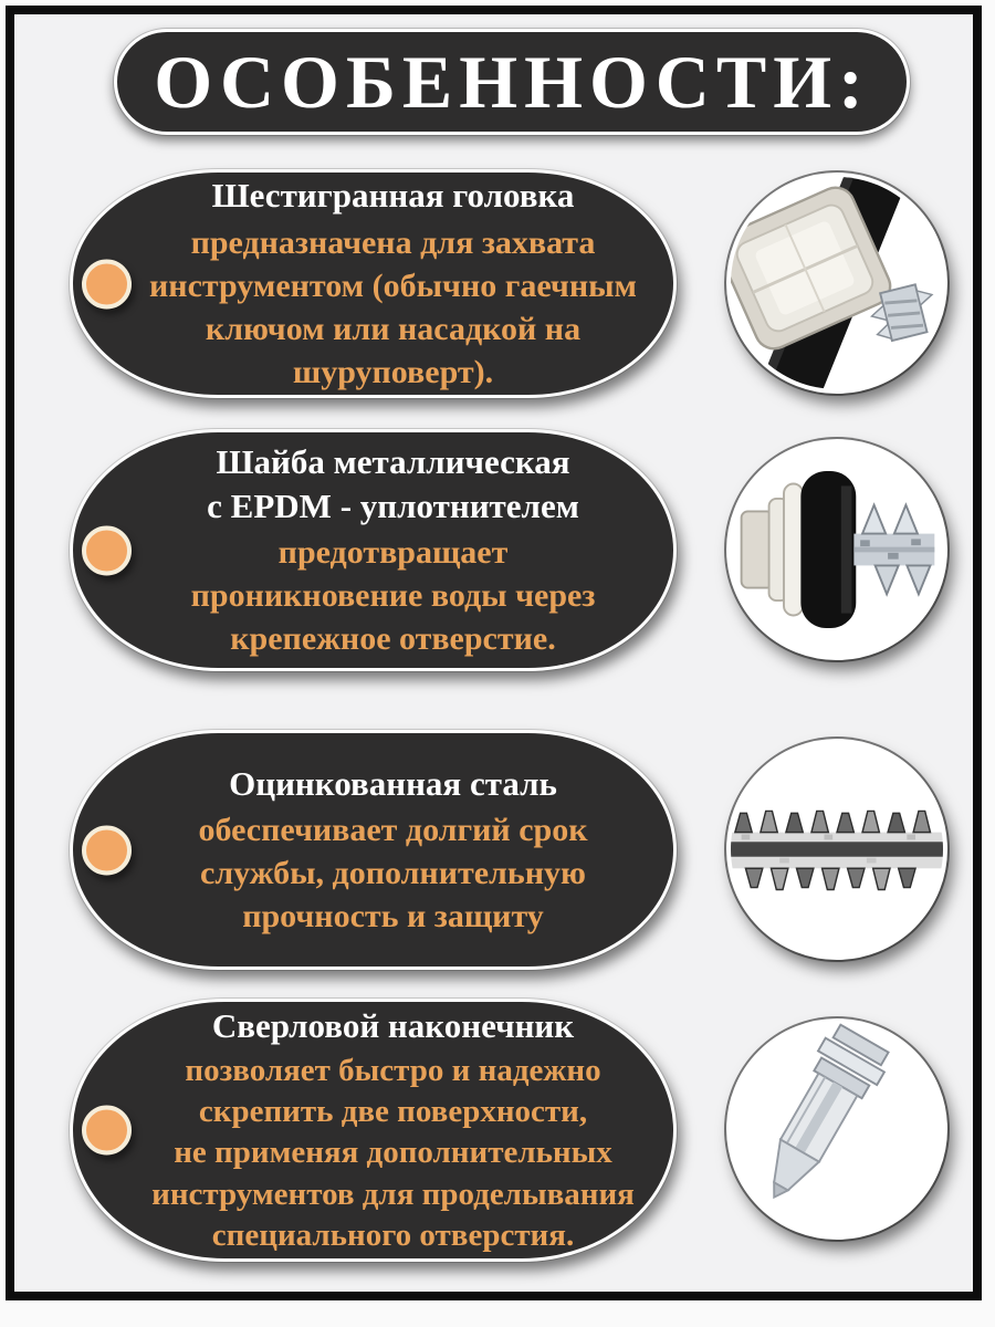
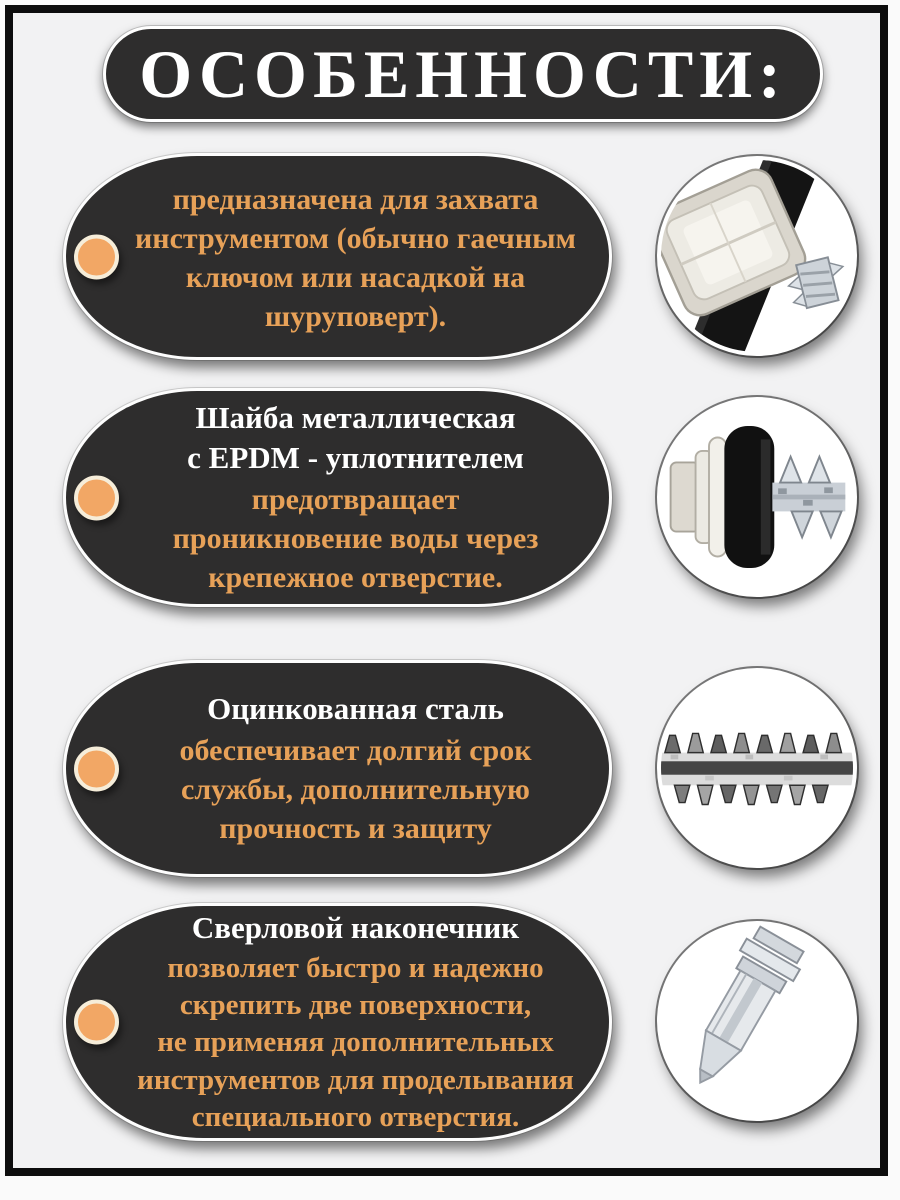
  ОСОБЕННОСТИ:
- Шестигранная головка
  предназначена для захвата
  инструментом (обычно гаечным
  ключом или насадкой на
  шуруповерт).
  Шайба металлическая
  с EPDM - уплотнителем
  предотвращает
  проникновение воды через
  крепежное отверстие.
  Оцинкованная сталь
  обеспечивает долгий срок
  службы, дополнительную
  прочность и защиту
  Сверловой наконечник
  позволяет быстро и надежно
  скрепить две поверхности,
  не применяя дополнительных
  инструментов для проделывания
  специального отверстия.
